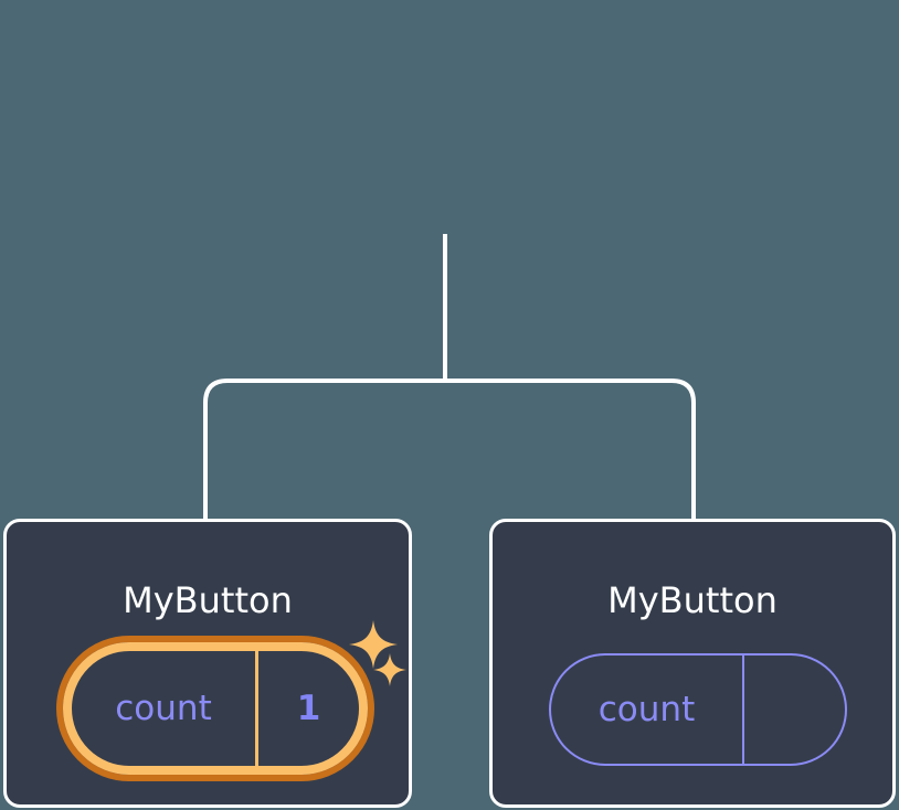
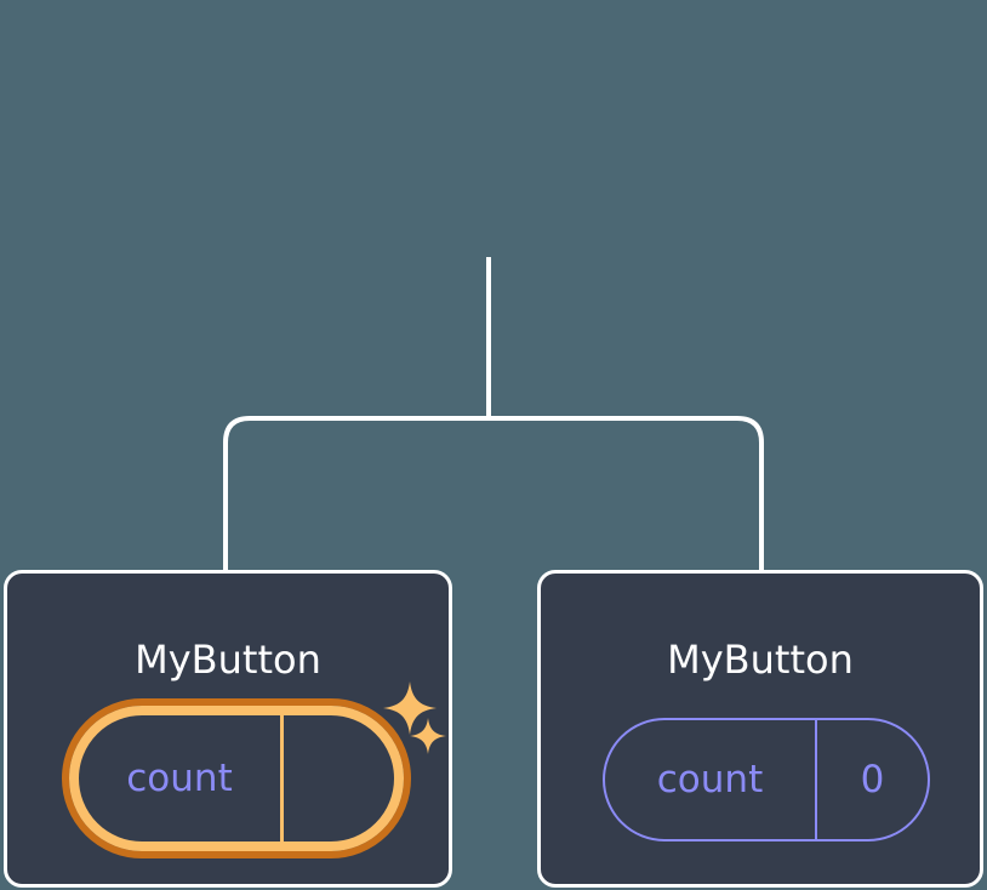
  MyButton
  count
- 1
  MyButton
  count
+ 0
